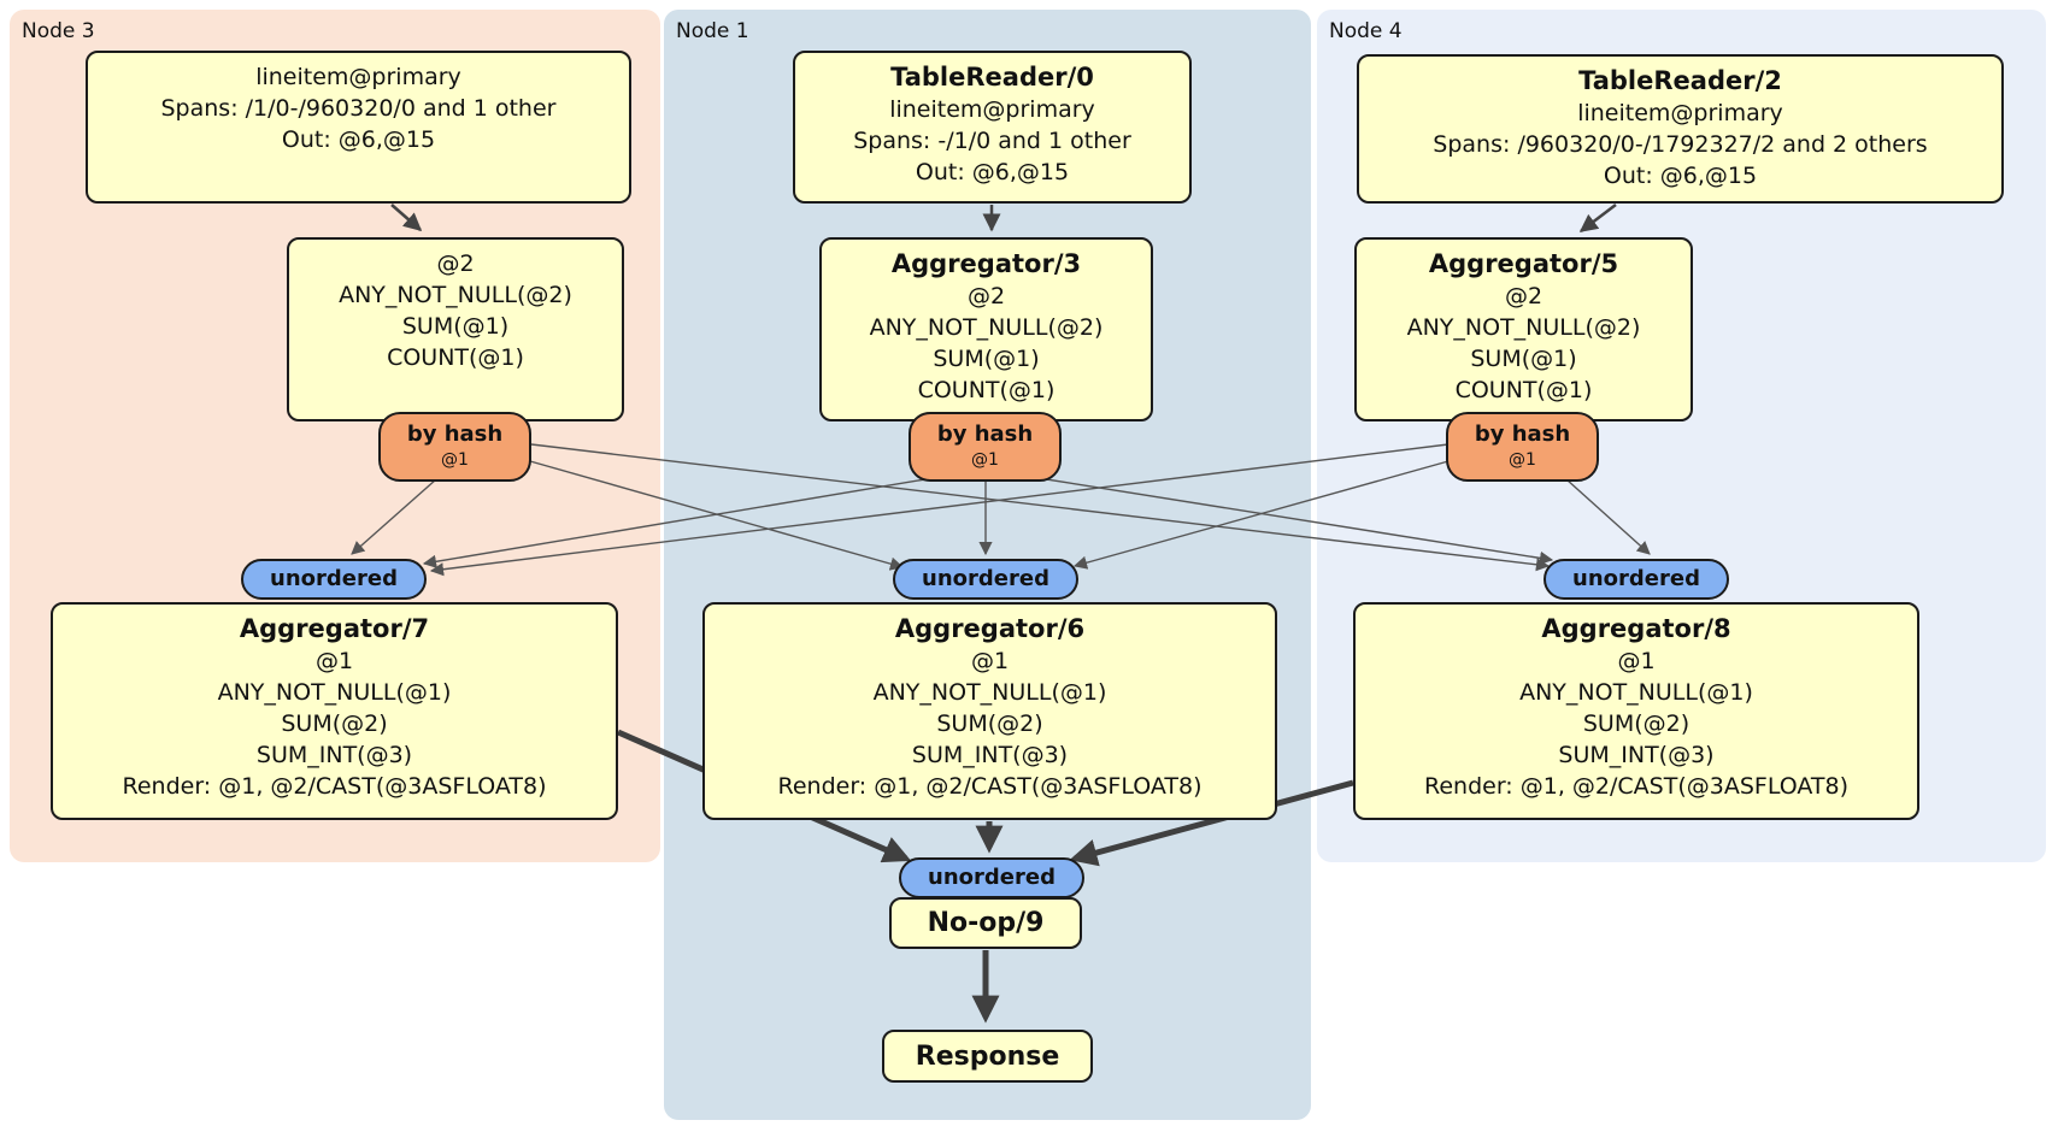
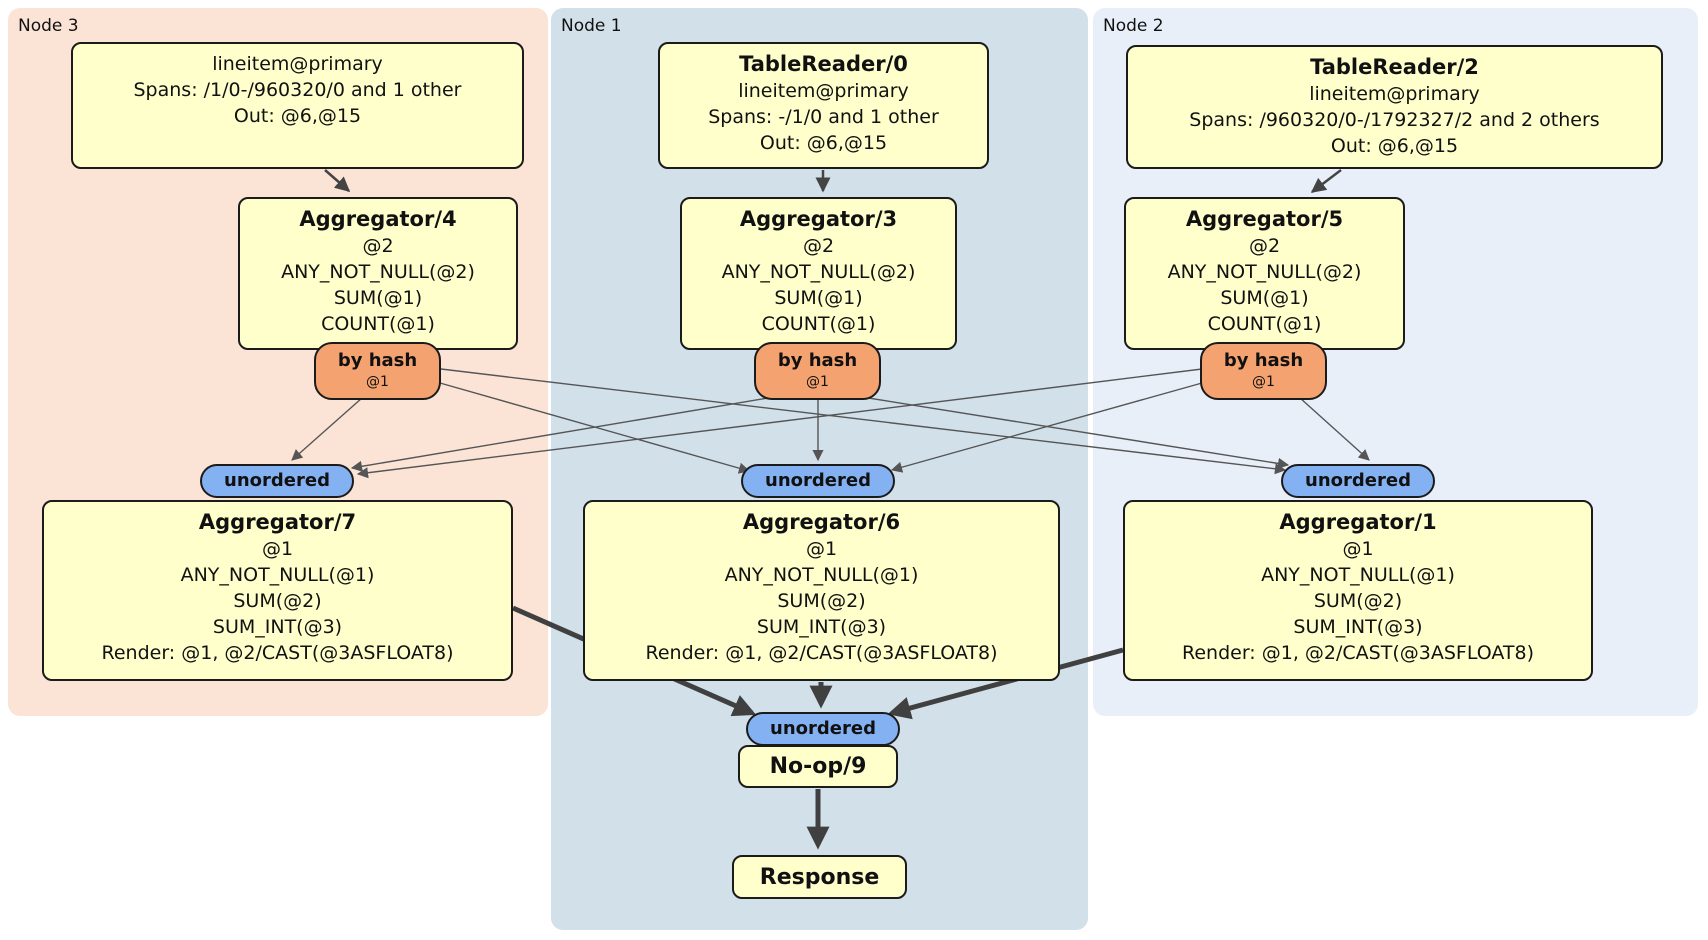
  Node 3
  Node 1
- Node 4
+ Node 2
  lineitem@primary
  Spans: /1/0-/960320/0 and 1 other
  Out: @6,@15
  TableReader/0
  lineitem@primary
  Spans: -/1/0 and 1 other
  Out: @6,@15
  TableReader/2
  lineitem@primary
  Spans: /960320/0-/1792327/2 and 2 others
  Out: @6,@15
+ Aggregator/4
  @2
  ANY_NOT_NULL(@2)
  SUM(@1)
  COUNT(@1)
  Aggregator/3
  @2
  ANY_NOT_NULL(@2)
  SUM(@1)
  COUNT(@1)
  Aggregator/5
  @2
  ANY_NOT_NULL(@2)
  SUM(@1)
  COUNT(@1)
  Aggregator/7
  @1
  ANY_NOT_NULL(@1)
  SUM(@2)
  SUM_INT(@3)
  Render: @1, @2/CAST(@3ASFLOAT8)
  Aggregator/6
  @1
  ANY_NOT_NULL(@1)
  SUM(@2)
  SUM_INT(@3)
  Render: @1, @2/CAST(@3ASFLOAT8)
- Aggregator/8
+ Aggregator/1
  @1
  ANY_NOT_NULL(@1)
  SUM(@2)
  SUM_INT(@3)
  Render: @1, @2/CAST(@3ASFLOAT8)
  No-op/9
  Response
  by hash
  @1
  by hash
  @1
  by hash
  @1
  unordered
  unordered
  unordered
  unordered
